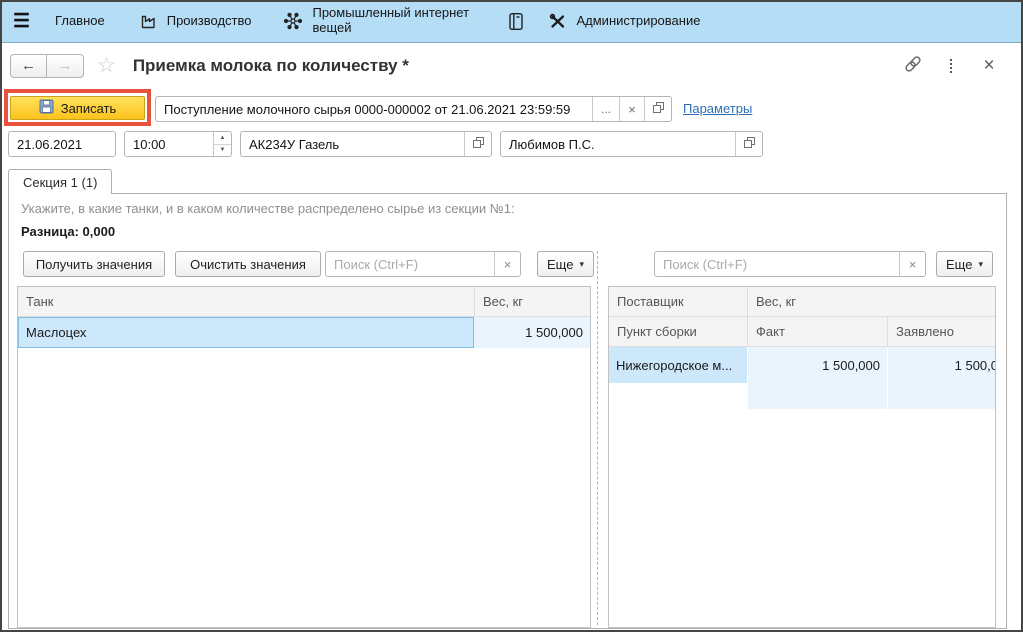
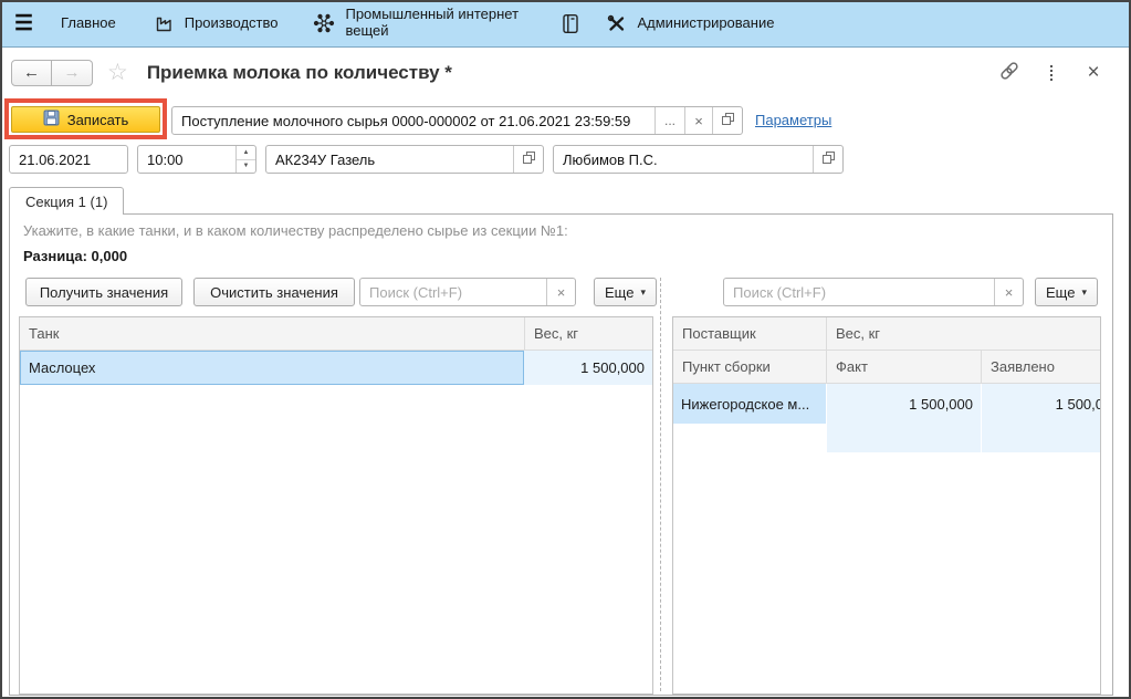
  ☰
  Главное
  Производство
  Промышленный интернет вещей
  Администрирование
  ←
  →
  ☆
  Приемка молока по количеству *
  ×
  Записать
  Поступление молочного сырья 0000-000002 от 21.06.2021 23:59:59
  ...
  ×
  Параметры
  21.06.2021
  10:00
  АК234У Газель
  Любимов П.С.
  Секция 1 (1)
- Укажите, в какие танки, и в каком количестве распределено сырье из секции №1:
+ Укажите, в какие танки, и в каком количеству распределено сырье из секции №1:
  Разница: 0,000
  Получить значения
  Очистить значения
  Поиск (Ctrl+F)
  ×
  Еще
  ▾
  Поиск (Ctrl+F)
  ×
  Еще
  ▾
  Танк
  Вес, кг
  Маслоцех
  1 500,000
  Поставщик
  Вес, кг
  Пункт сборки
  Факт
  Заявлено
  Нижегородское м...
  1 500,000
  1 500,0
